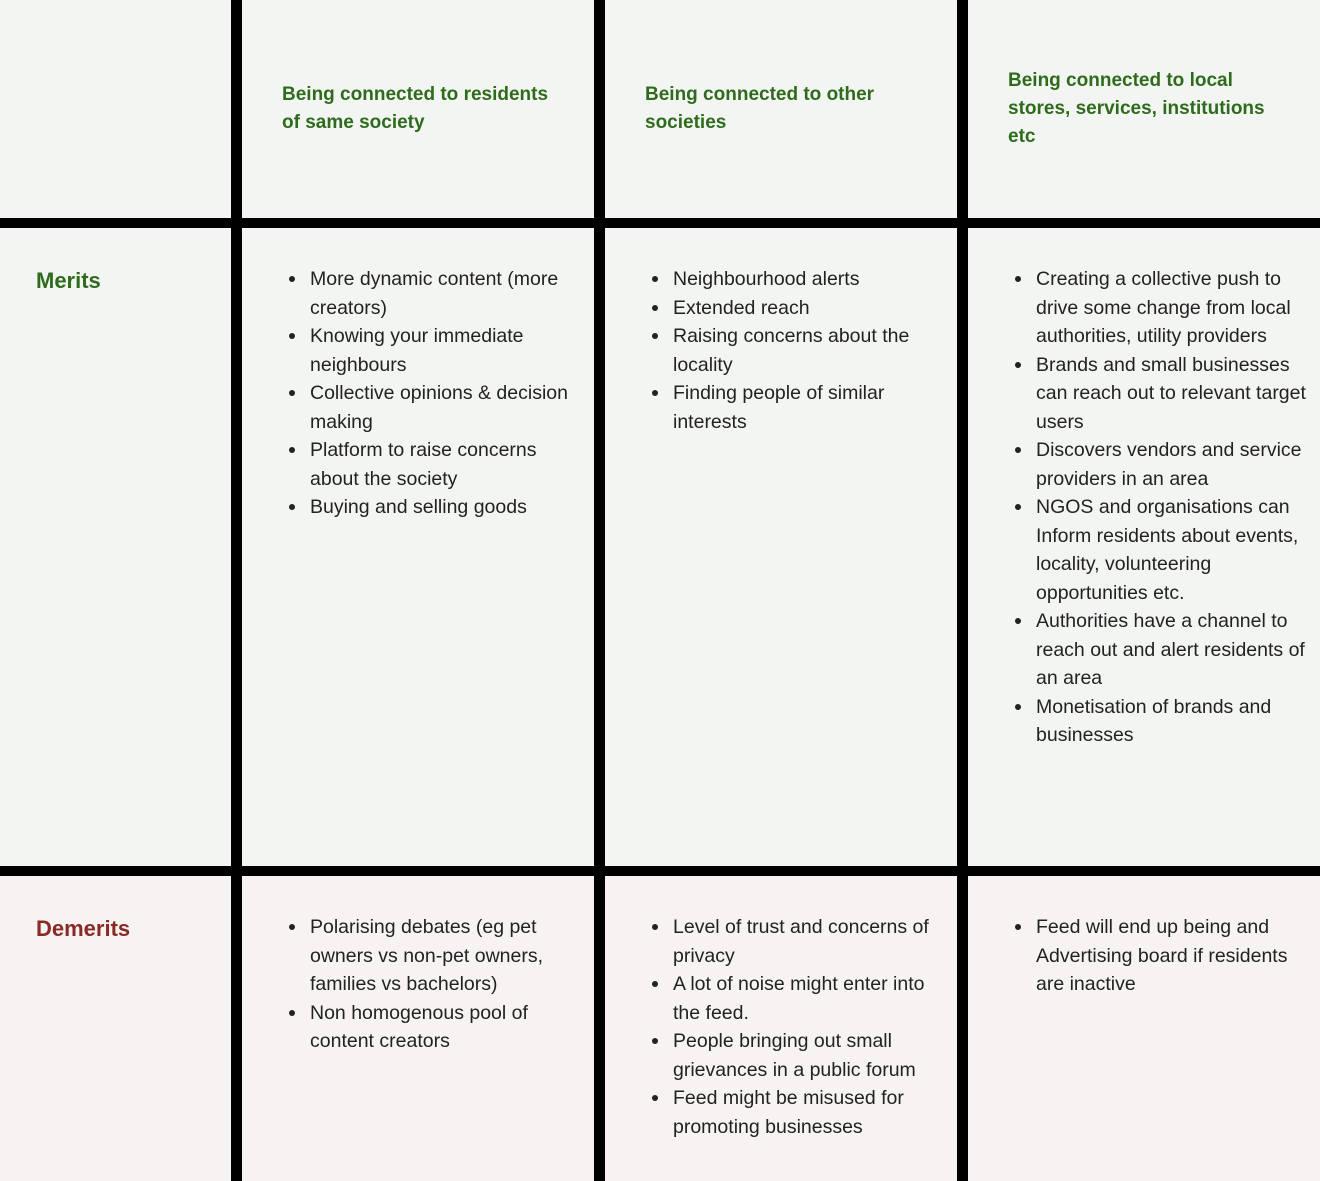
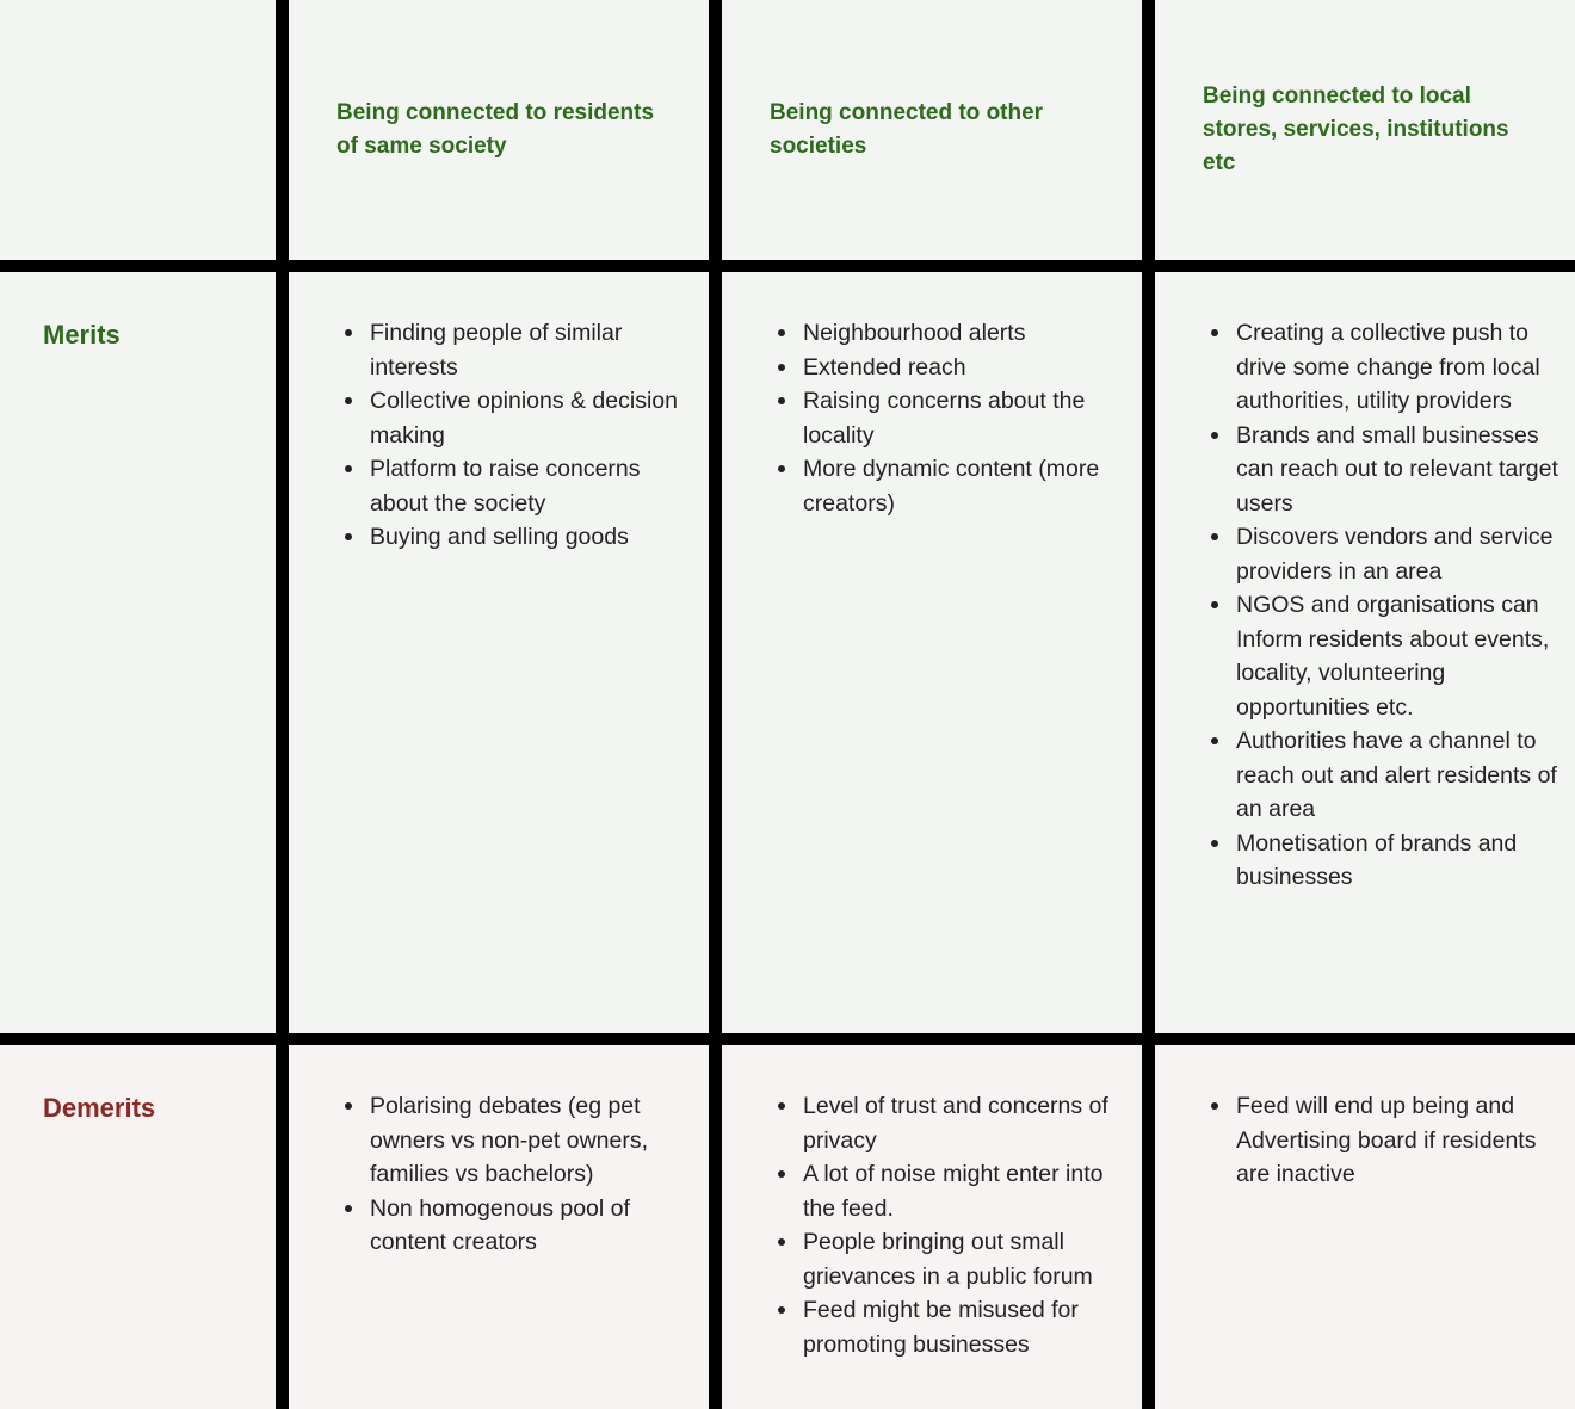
  Being connected to residents of same society
  Being connected to other societies
  Being connected to local stores, services, institutions etc
  Merits
- More dynamic content (more creators)
+ Finding people of similar interests
- Knowing your immediate neighbours
  Collective opinions & decision making
  Platform to raise concerns about the society
  Buying and selling goods
  Neighbourhood alerts
  Extended reach
  Raising concerns about the locality
- Finding people of similar interests
+ More dynamic content (more creators)
  Creating a collective push to drive some change from local authorities, utility providers
  Brands and small businesses can reach out to relevant target users
  Discovers vendors and service providers in an area
  NGOS and organisations can Inform residents about events, locality, volunteering opportunities etc.
  Authorities have a channel to reach out and alert residents of an area
  Monetisation of brands and businesses
  Demerits
  Polarising debates (eg pet owners vs non-pet owners, families vs bachelors)
  Non homogenous pool of content creators
  Level of trust and concerns of privacy
  A lot of noise might enter into the feed.
  People bringing out small grievances in a public forum
  Feed might be misused for promoting businesses
  Feed will end up being and Advertising board if residents are inactive
